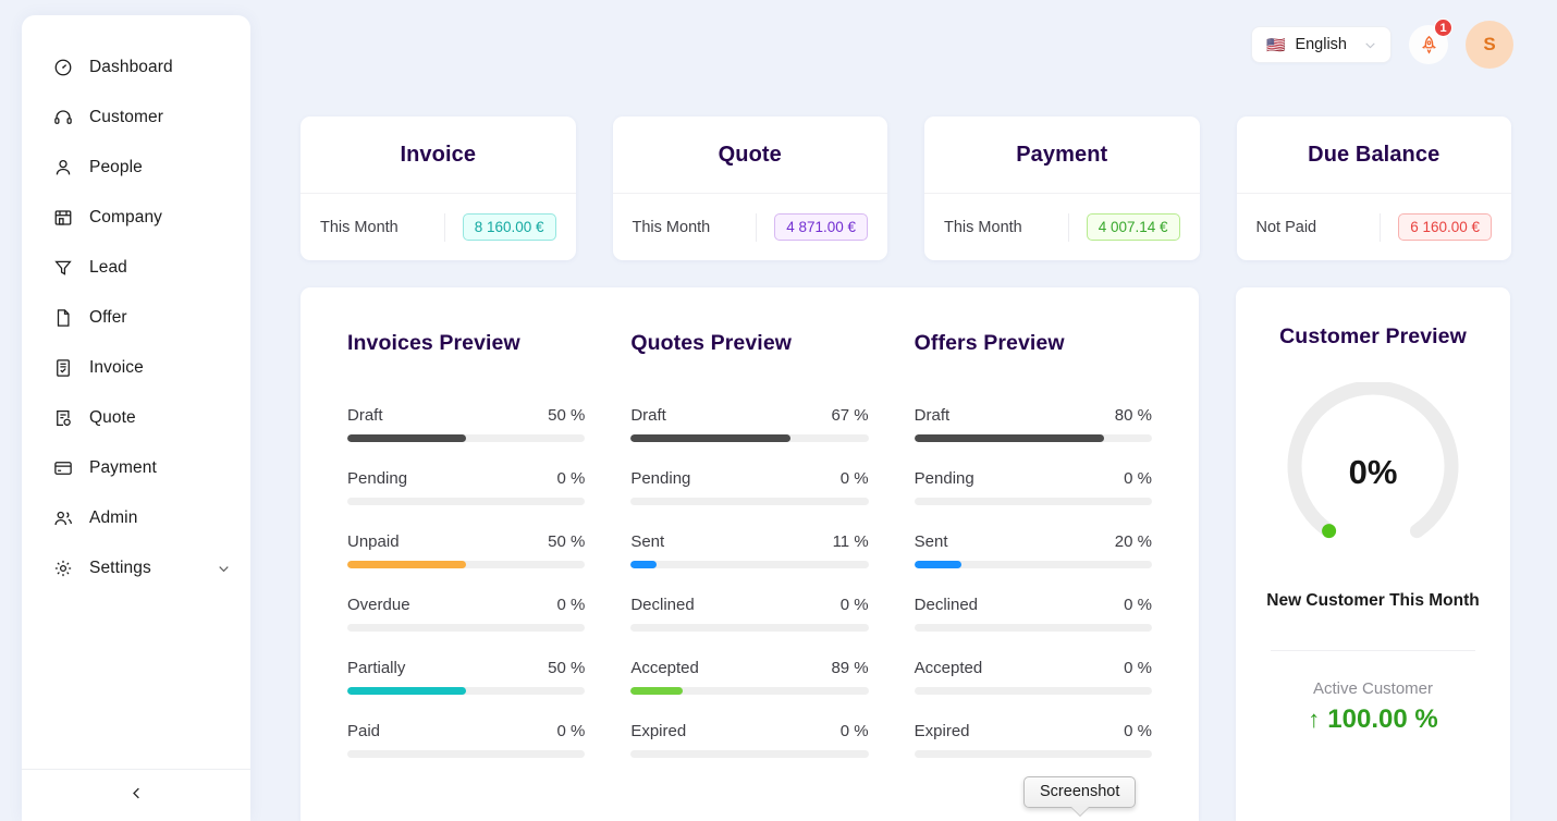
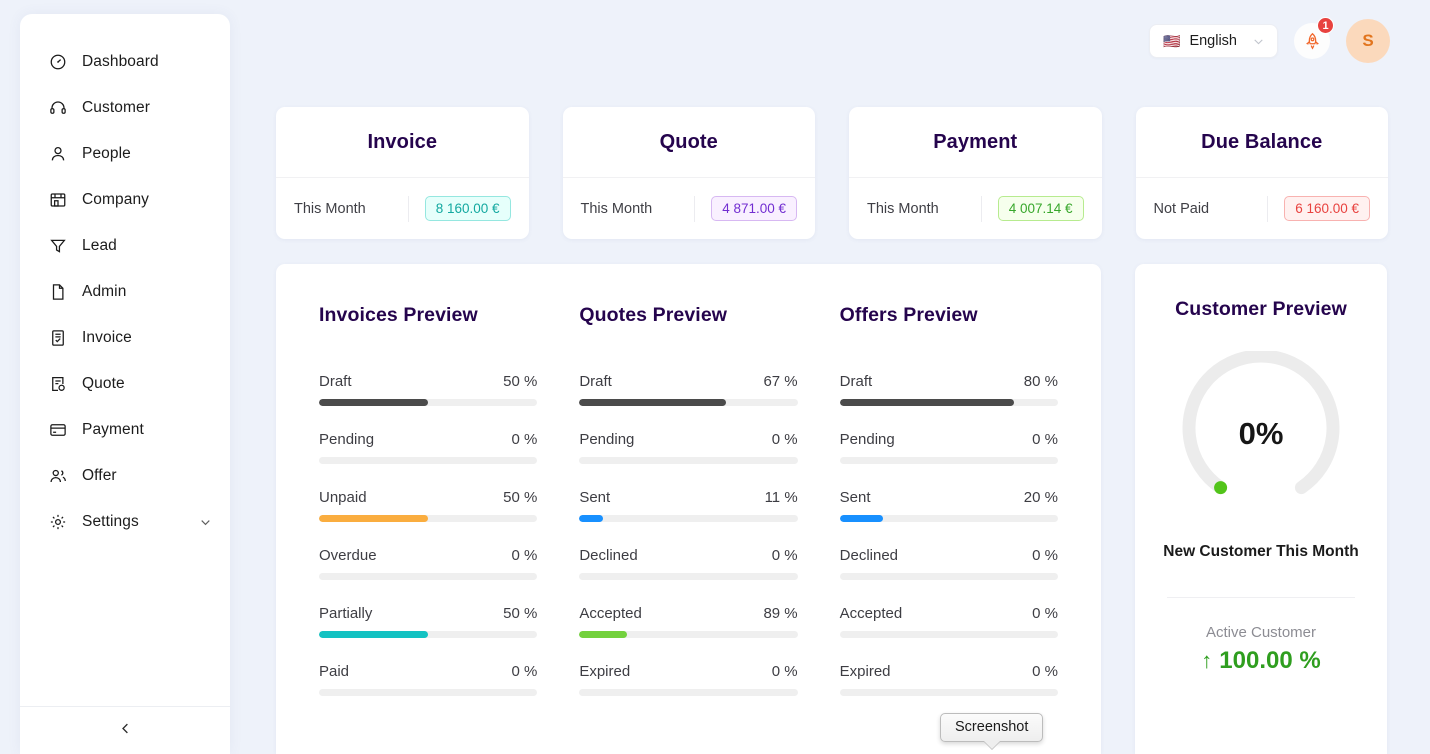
  Dashboard
  Customer
  People
  Company
  Lead
- Offer
+ Admin
  Invoice
  Quote
  Payment
- Admin
+ Offer
  Settings
  🇺🇸
  English
  1
  S
  Invoice
  This Month
  8 160.00 €
  Quote
  This Month
  4 871.00 €
  Payment
  This Month
  4 007.14 €
  Due Balance
  Not Paid
  6 160.00 €
  Invoices Preview
  Draft
  50 %
  Pending
  0 %
  Unpaid
  50 %
  Overdue
  0 %
  Partially
  50 %
  Paid
  0 %
  Quotes Preview
  Draft
  67 %
  Pending
  0 %
  Sent
  11 %
  Declined
  0 %
  Accepted
  89 %
  Expired
  0 %
  Offers Preview
  Draft
  80 %
  Pending
  0 %
  Sent
  20 %
  Declined
  0 %
  Accepted
  0 %
  Expired
  0 %
  Customer Preview
  0%
  New Customer This Month
  Active Customer
  ↑
  100.00 %
  Screenshot
